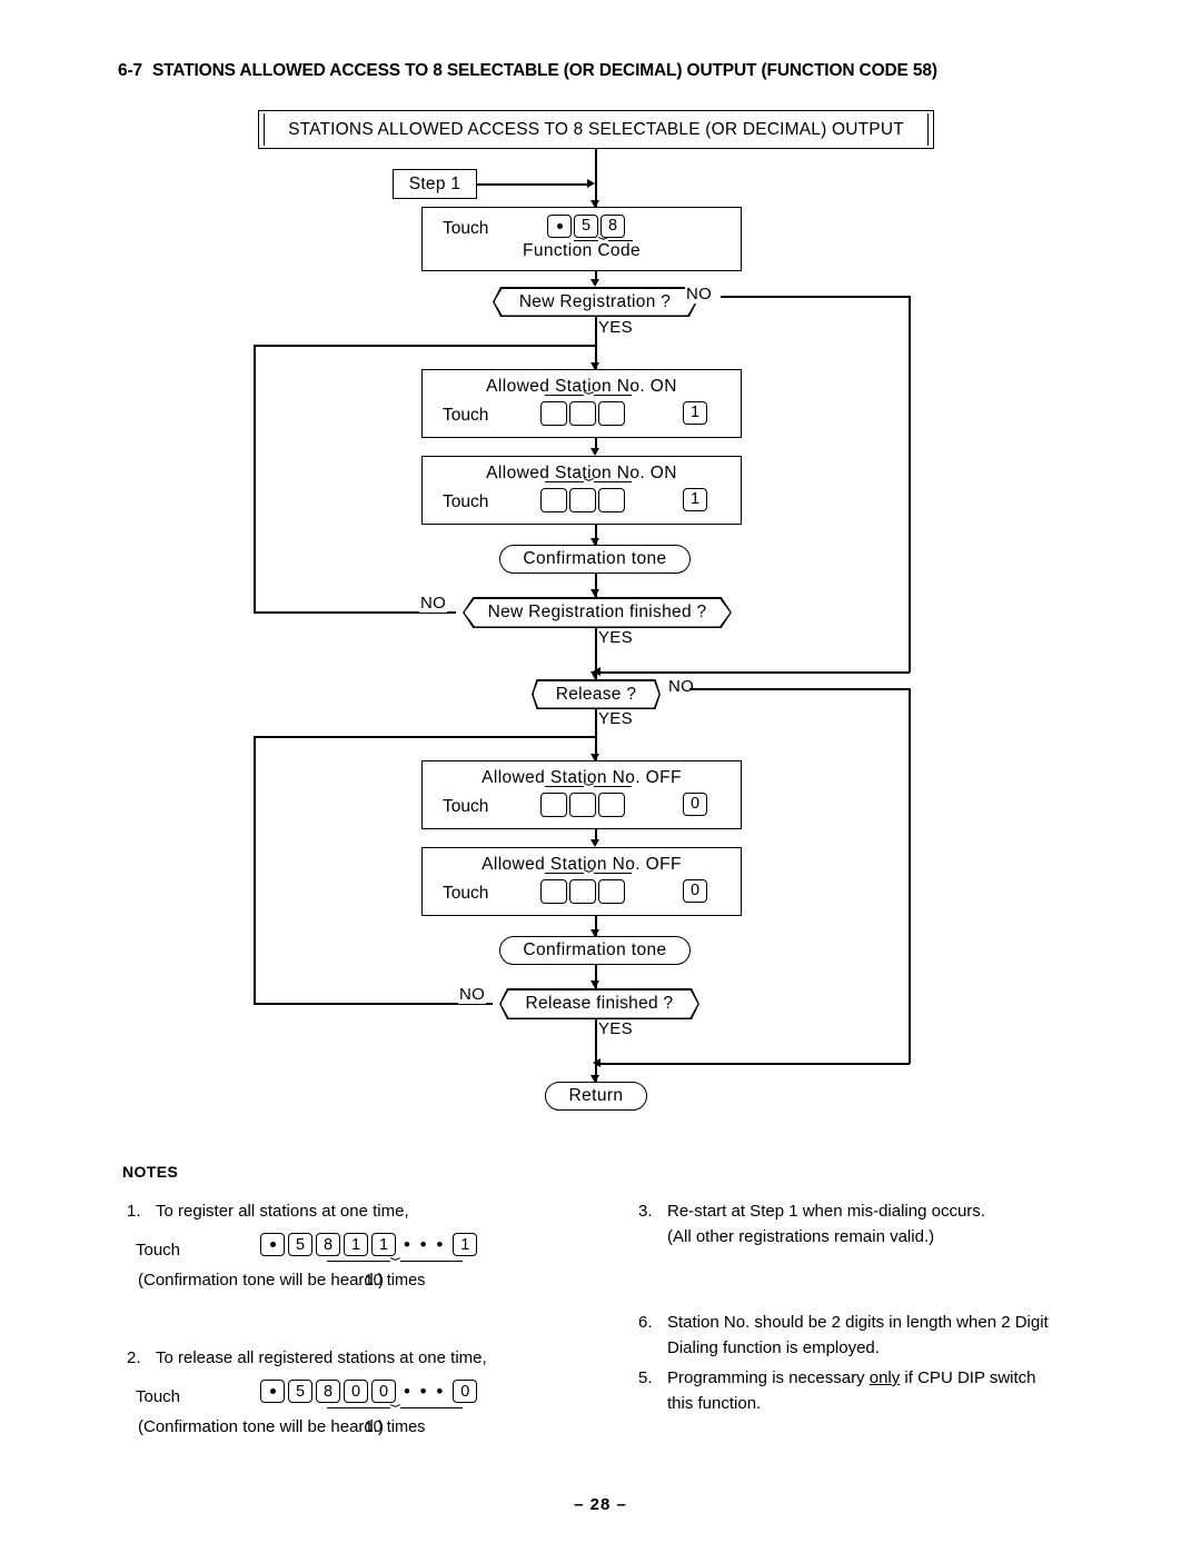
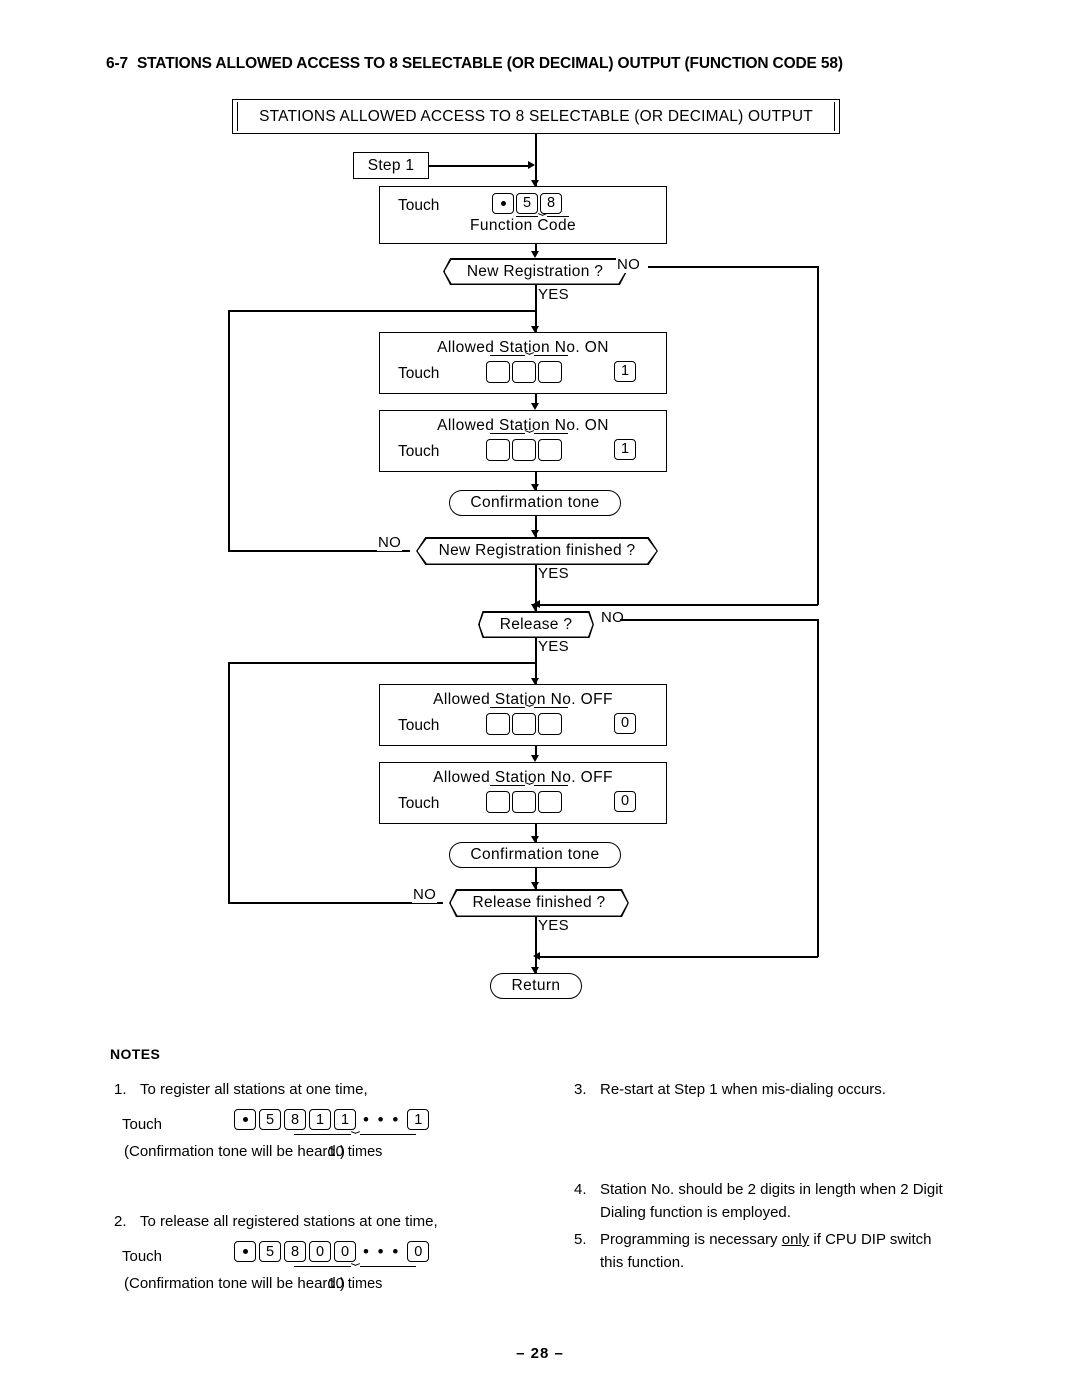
  6-7 STATIONS ALLOWED ACCESS TO 8 SELECTABLE (OR DECIMAL) OUTPUT (FUNCTION CODE 58)
  STATIONS ALLOWED ACCESS TO 8 SELECTABLE (OR DECIMAL) OUTPUT
  Step 1
  Touch
  5
  8
  Function Code
  New Registration ?
  NO
  YES
  Allowed Station No. ON
  Touch
  1
  Allowed Station No. ON
  Touch
  1
  Confirmation tone
  New Registration finished ?
  NO
  YES
  Release ?
  NO
  YES
  Allowed Station No. OFF
  Touch
  0
  Allowed Station No. OFF
  Touch
  0
  Confirmation tone
  Release finished ?
  NO
  YES
  Return
  NOTES
  1.
  To register all stations at one time,
  Touch
  5
  8
  1
  1
  • • •
  1
  10 times
  (Confirmation tone will be heard.)
  2.
  To release all registered stations at one time,
  Touch
  5
  8
  0
  0
  • • •
  0
  10 times
  (Confirmation tone will be heard.)
  3.
  Re-start at Step 1 when mis-dialing occurs.
- (All other registrations remain valid.)
- 6.
+ 4.
  Station No. should be 2 digits in length when 2 Digit
  Dialing function is employed.
  5.
  Programming is necessary only if CPU DIP switch
  this function.
  – 28 –
